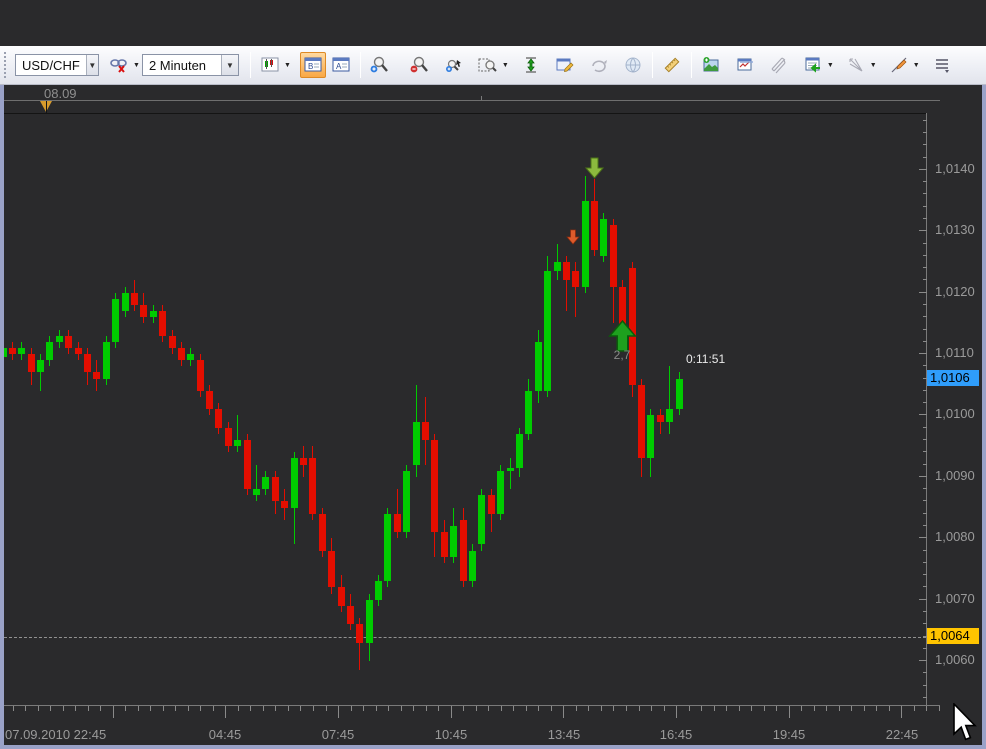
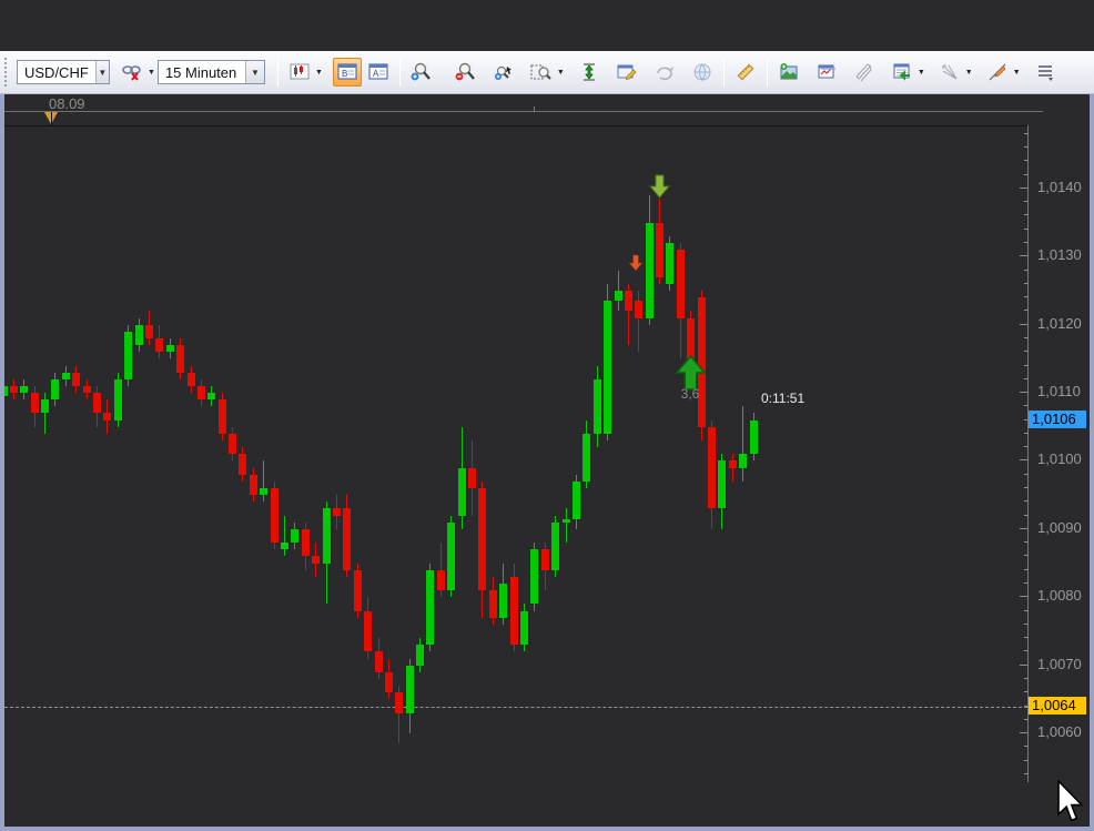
  USD/CHF
  ▼
- 2 Minuten
+ 15 Minuten
  ▼
  B
  A
  08.09
- 2,7
+ 3,6
  0:11:51
  1,0140
  1,0130
  1,0120
  1,0110
  1,0100
  1,0090
  1,0080
  1,0070
  1,0060
  1,0106
  1,0064
- 07.09.2010 22:45
- 04:45
- 07:45
- 10:45
- 13:45
- 16:45
- 19:45
- 22:45
